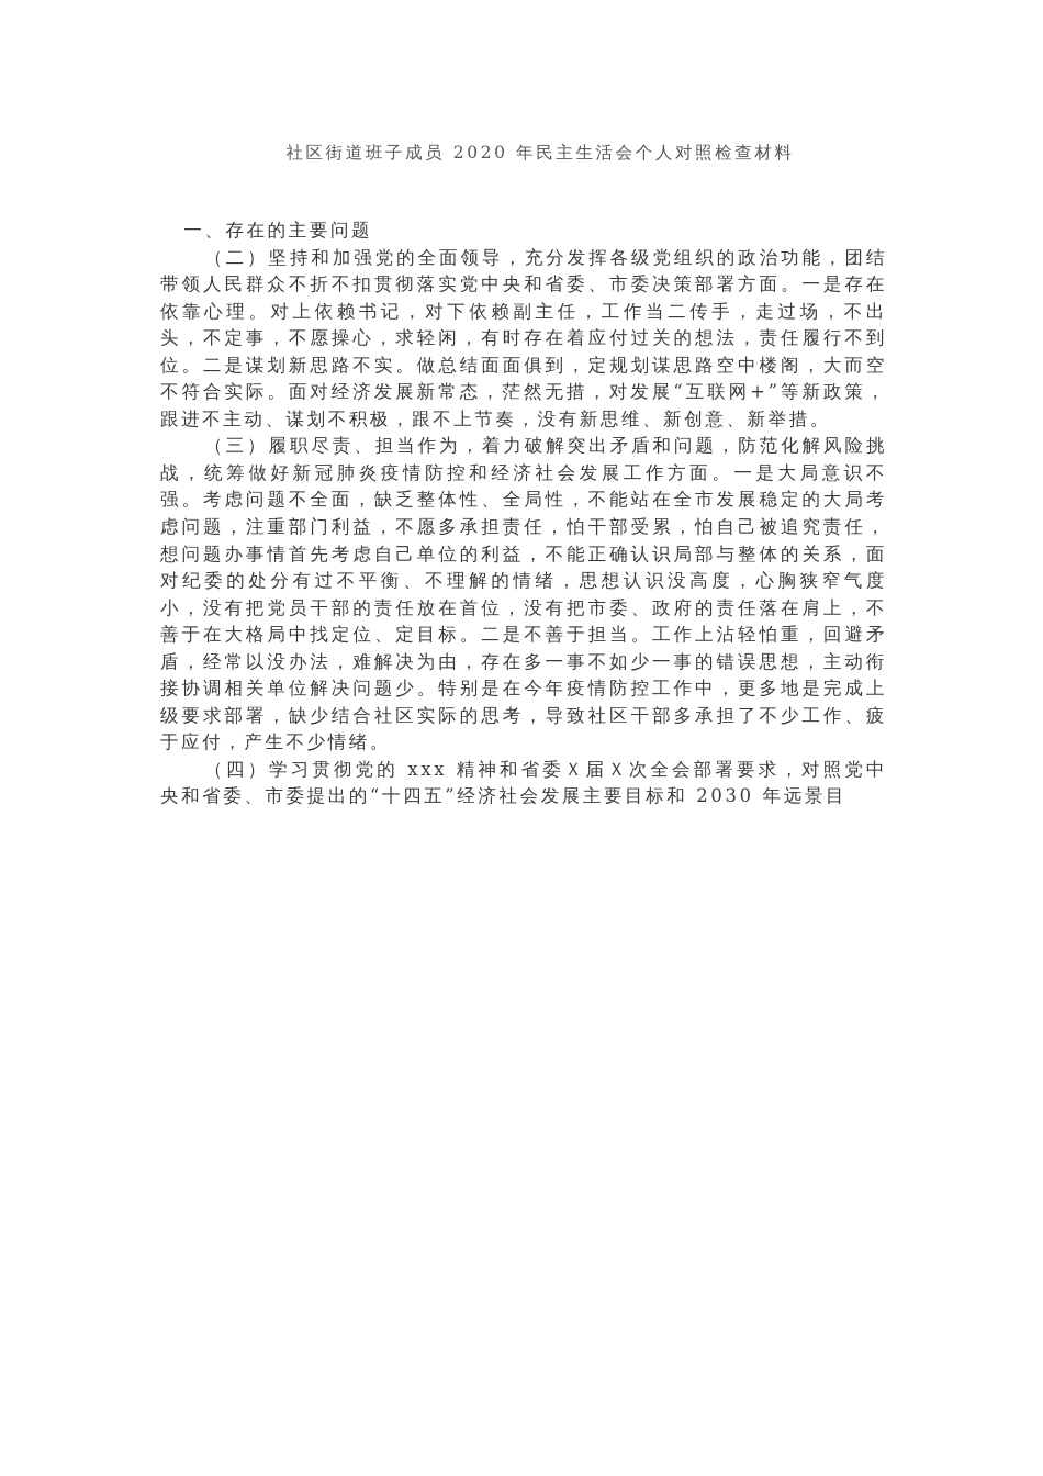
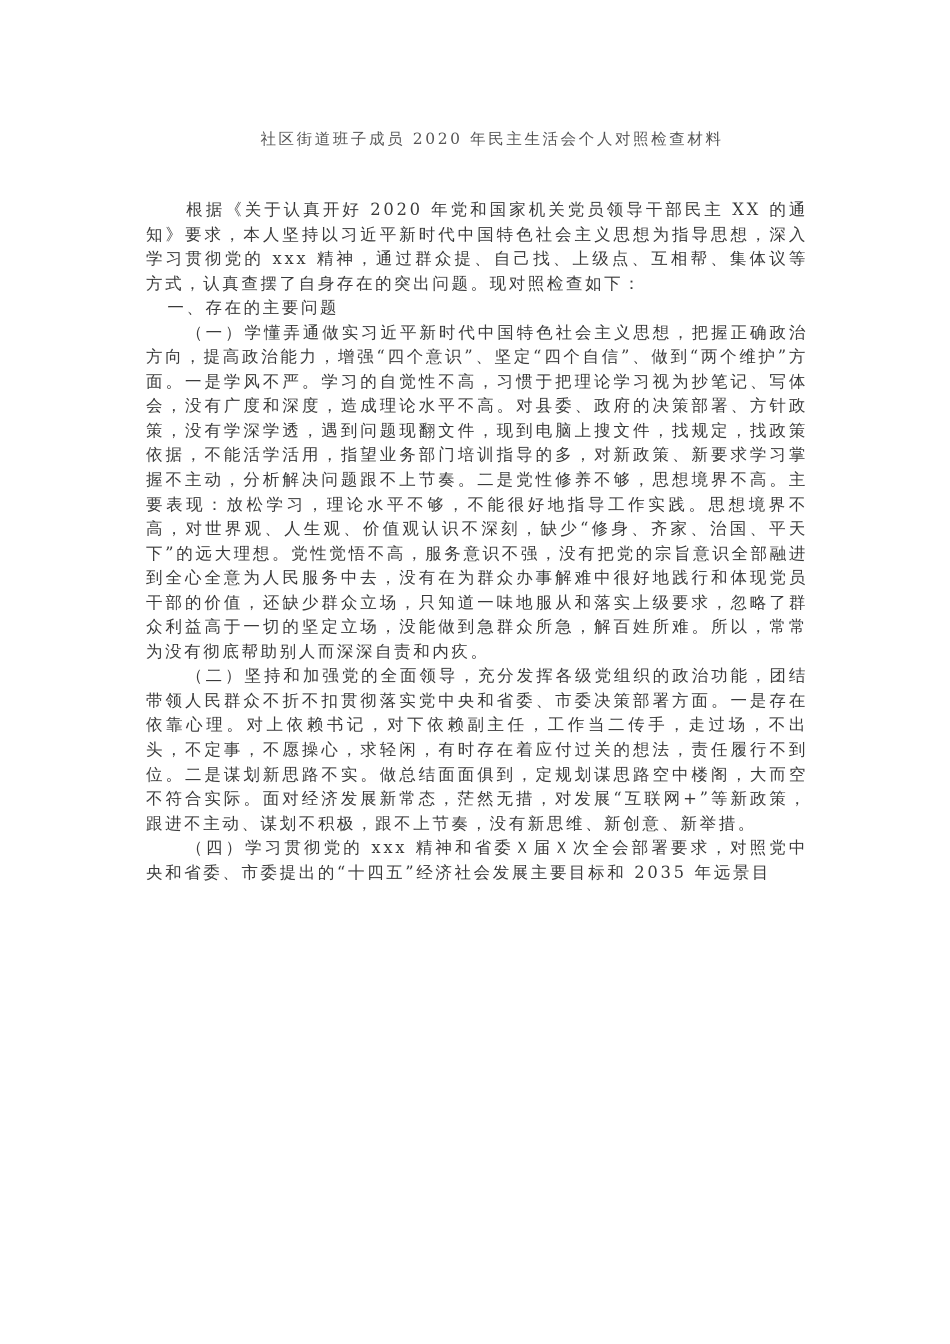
  社区街道班子成员 2020 年民主生活会个人对照检查材料
+ 根据《关于认真开好 2020 年党和国家机关党员领导干部民主 XX 的通知》要求，本人坚持以习近平新时代中国特色社会主义思想为指导思想，深入学习贯彻党的 xxx 精神，通过群众提、自己找、上级点、互相帮、集体议等方式，认真查摆了自身存在的突出问题。现对照检查如下：
  一、存在的主要问题
+ （一）学懂弄通做实习近平新时代中国特色社会主义思想，把握正确政治方向，提高政治能力，增强“四个意识”、坚定“四个自信”、做到“两个维护”方面。一是学风不严。学习的自觉性不高，习惯于把理论学习视为抄笔记、写体会，没有广度和深度，造成理论水平不高。对县委、政府的决策部署、方针政策，没有学深学透，遇到问题现翻文件，现到电脑上搜文件，找规定，找政策依据，不能活学活用，指望业务部门培训指导的多，对新政策、新要求学习掌握不主动，分析解决问题跟不上节奏。二是党性修养不够，思想境界不高。主要表现：放松学习，理论水平不够，不能很好地指导工作实践。思想境界不高，对世界观、人生观、价值观认识不深刻，缺少“修身、齐家、治国、平天下”的远大理想。党性觉悟不高，服务意识不强，没有把党的宗旨意识全部融进到全心全意为人民服务中去，没有在为群众办事解难中很好地践行和体现党员干部的价值，还缺少群众立场，只知道一味地服从和落实上级要求，忽略了群众利益高于一切的坚定立场，没能做到急群众所急，解百姓所难。所以，常常为没有彻底帮助别人而深深自责和内疚。
  （二）坚持和加强党的全面领导，充分发挥各级党组织的政治功能，团结带领人民群众不折不扣贯彻落实党中央和省委、市委决策部署方面。一是存在依靠心理。对上依赖书记，对下依赖副主任，工作当二传手，走过场，不出头，不定事，不愿操心，求轻闲，有时存在着应付过关的想法，责任履行不到位。二是谋划新思路不实。做总结面面俱到，定规划谋思路空中楼阁，大而空不符合实际。面对经济发展新常态，茫然无措，对发展“互联网+”等新政策，跟进不主动、谋划不积极，跟不上节奏，没有新思维、新创意、新举措。
- （三）履职尽责、担当作为，着力破解突出矛盾和问题，防范化解风险挑战，统筹做好新冠肺炎疫情防控和经济社会发展工作方面。一是大局意识不强。考虑问题不全面，缺乏整体性、全局性，不能站在全市发展稳定的大局考虑问题，注重部门利益，不愿多承担责任，怕干部受累，怕自己被追究责任，想问题办事情首先考虑自己单位的利益，不能正确认识局部与整体的关系，面对纪委的处分有过不平衡、不理解的情绪，思想认识没高度，心胸狭窄气度小，没有把党员干部的责任放在首位，没有把市委、政府的责任落在肩上，不善于在大格局中找定位、定目标。二是不善于担当。工作上沾轻怕重，回避矛盾，经常以没办法，难解决为由，存在多一事不如少一事的错误思想，主动衔接协调相关单位解决问题少。特别是在今年疫情防控工作中，更多地是完成上级要求部署，缺少结合社区实际的思考，导致社区干部多承担了不少工作、疲于应付，产生不少情绪。
- （四）学习贯彻党的 xxx 精神和省委Ｘ届Ｘ次全会部署要求，对照党中央和省委、市委提出的“十四五”经济社会发展主要目标和 2030 年远景目
+ （四）学习贯彻党的 xxx 精神和省委Ｘ届Ｘ次全会部署要求，对照党中央和省委、市委提出的“十四五”经济社会发展主要目标和 2035 年远景目
